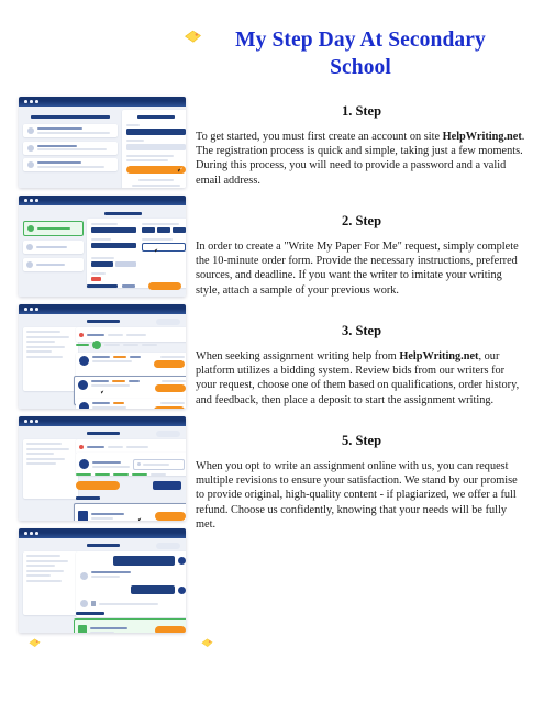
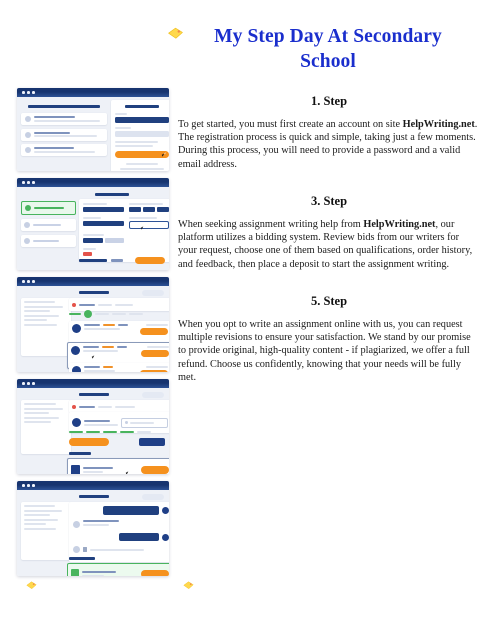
  My Step Day At Secondary
  School
  1. Step
  To get started, you must first create an account on site HelpWriting.net. The registration process is quick and simple, taking just a few moments. During this process, you will need to provide a password and a valid email address.
- 2. Step
- In order to create a "Write My Paper For Me" request, simply complete the 10-minute order form. Provide the necessary instructions, preferred sources, and deadline. If you want the writer to imitate your writing style, attach a sample of your previous work.
  3. Step
  When seeking assignment writing help from HelpWriting.net, our platform utilizes a bidding system. Review bids from our writers for your request, choose one of them based on qualifications, order history, and feedback, then place a deposit to start the assignment writing.
  5. Step
  When you opt to write an assignment online with us, you can request multiple revisions to ensure your satisfaction. We stand by our promise to provide original, high-quality content - if plagiarized, we offer a full refund. Choose us confidently, knowing that your needs will be fully met.
